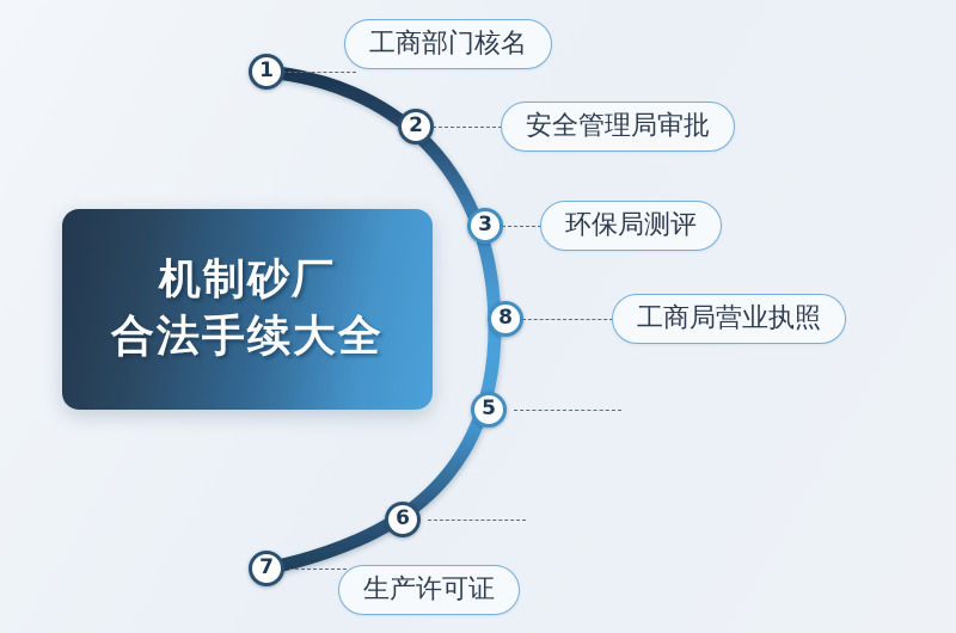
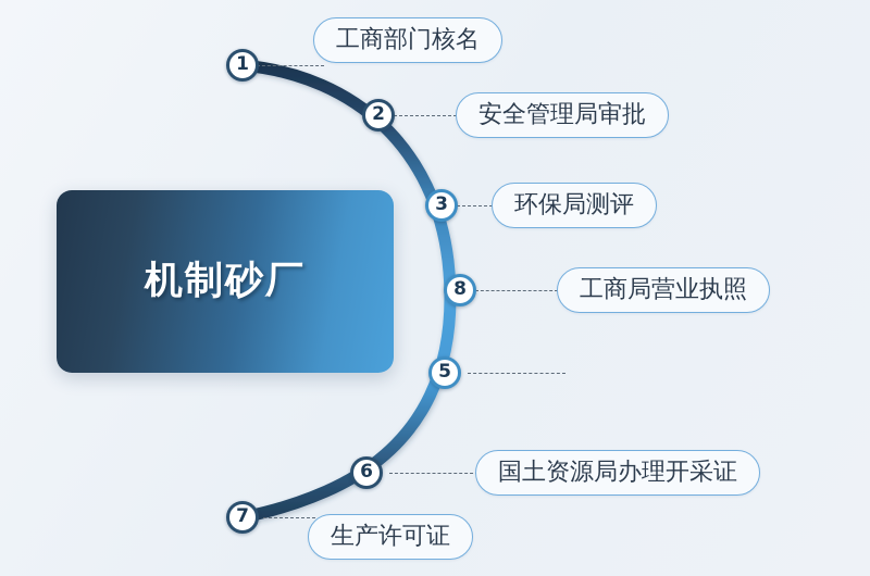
  机制砂厂
- 合法手续大全
  1
  工商部门核名
  2
  安全管理局审批
  3
  环保局测评
  8
  工商局营业执照
  5
  6
+ 国土资源局办理开采证
  7
  生产许可证
